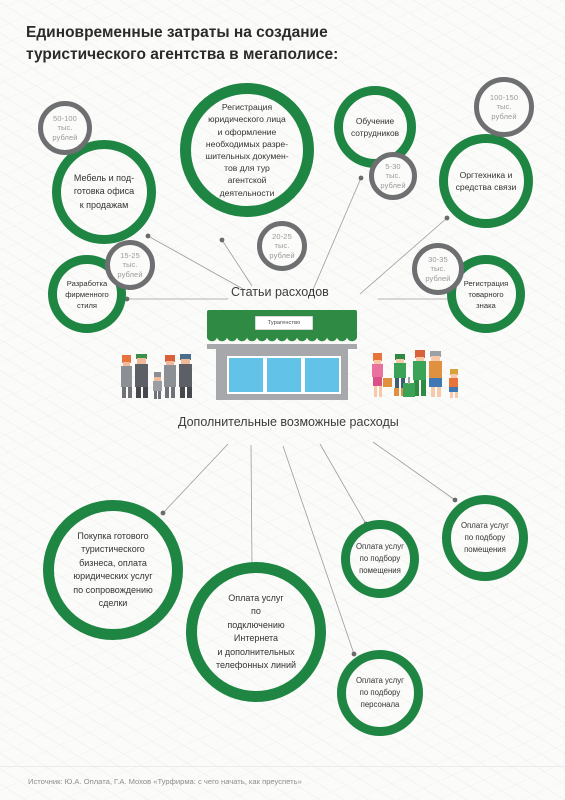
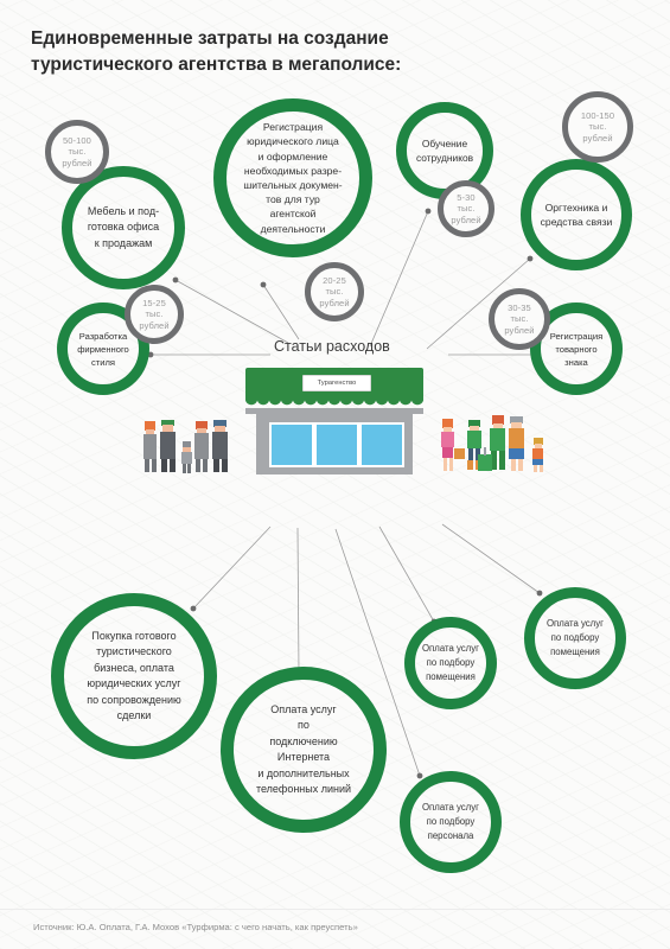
  Единовременные затраты на создание
  туристического агентства в мегаполисе:
  Мебель и под-
  готовка офиса
  к продажам
  Регистрация
  юридического лица
  и оформление
  необходимых разре-
  шительных докумен-
  тов для тур
  агентской
  деятельности
  Обучение
  сотрудников
  Оргтехника и
  средства связи
  Разработка
  фирменного
  стиля
  Регистрация
  товарного
  знака
  50-100
  тыс. рублей
  100-150
  тыс. рублей
  5-30
  тыс. рублей
  20-25
  тыс. рублей
  15-25
  тыс. рублей
  30-35
  тыс. рублей
  Статьи расходов
- Дополнительные возможные расходы
  Покупка готового
  туристического
  бизнеса, оплата
  юридических услуг
  по сопровождению
  сделки
  Оплата услуг
  по
  подключению
  Интернета
  и дополнительных
  телефонных линий
  Оплата услуг
  по подбору
  помещения
  Оплата услуг
  по подбору
  помещения
  Оплата услуг
  по подбору
  персонала
  Источник: Ю.А. Оплата, Г.А. Мохов «Турфирма: с чего начать, как преуспеть»
